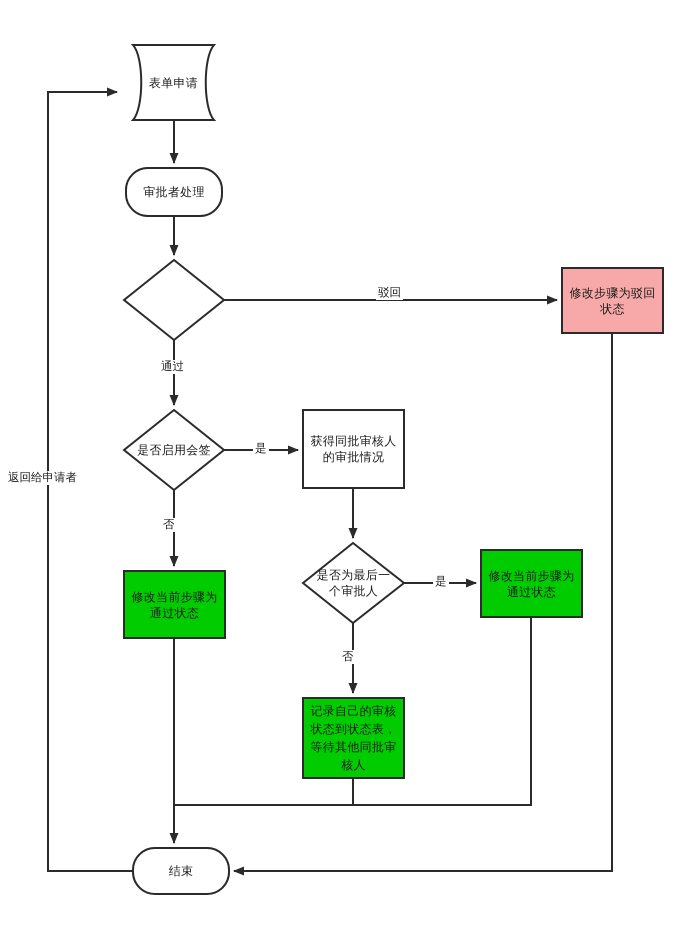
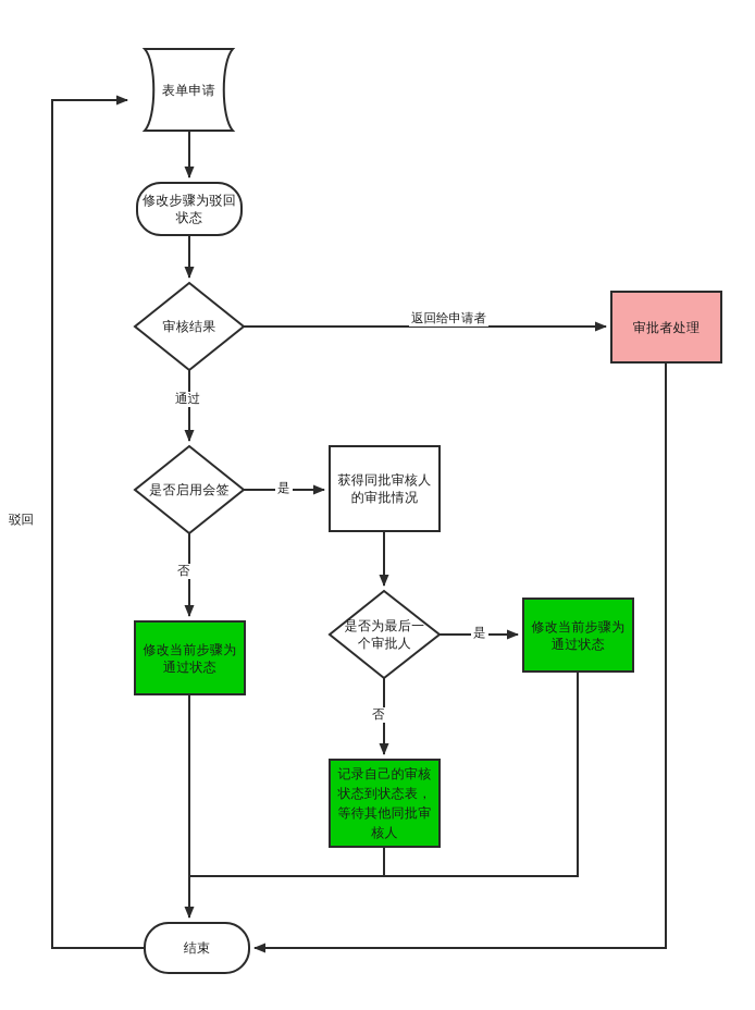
  表单申请
- 审批者处理
+ 修改步骤为驳回状态
+ 审核结果
- 修改步骤为驳回状态
+ 审批者处理
  是否启用会签
  获得同批审核人的审批情况
  修改当前步骤为通过状态
  是否为最后一个审批人
  修改当前步骤为通过状态
  记录自己的审核状态到状态表，等待其他同批审核人
  结束
- 驳回
+ 返回给申请者
  通过
  是
  否
  是
  否
- 返回给申请者
+ 驳回
